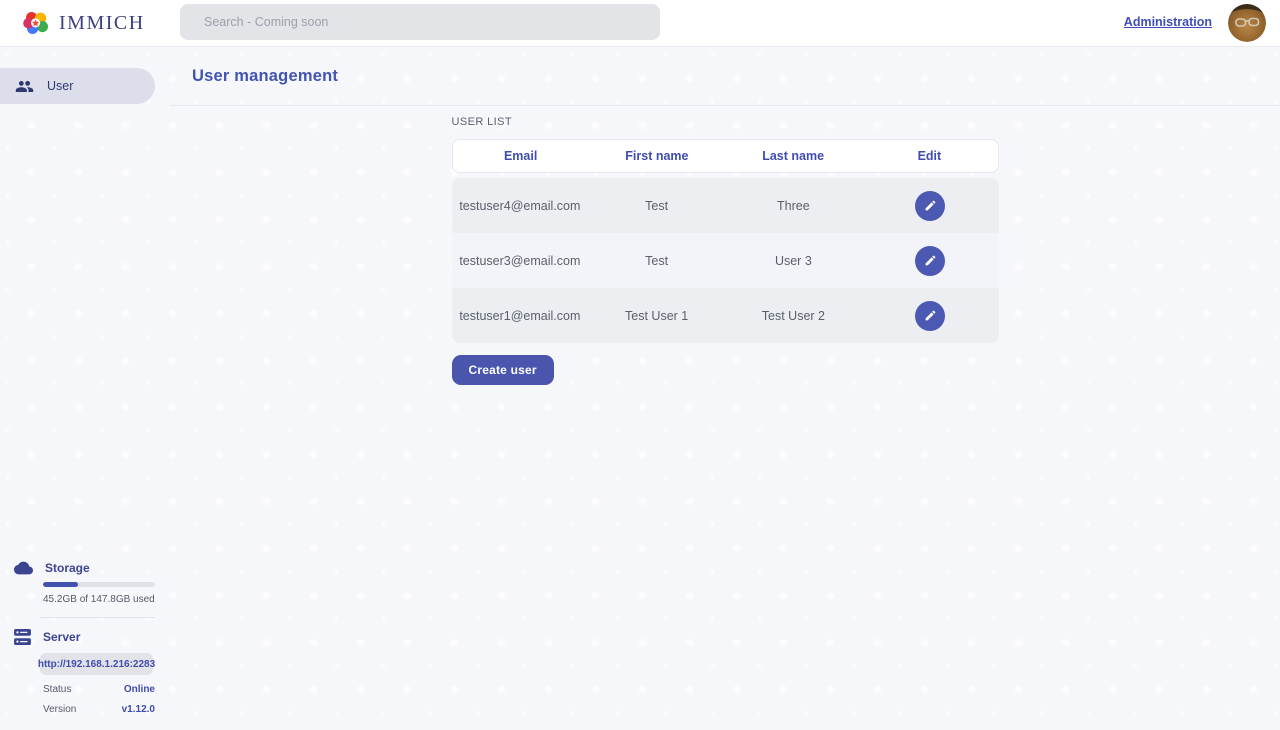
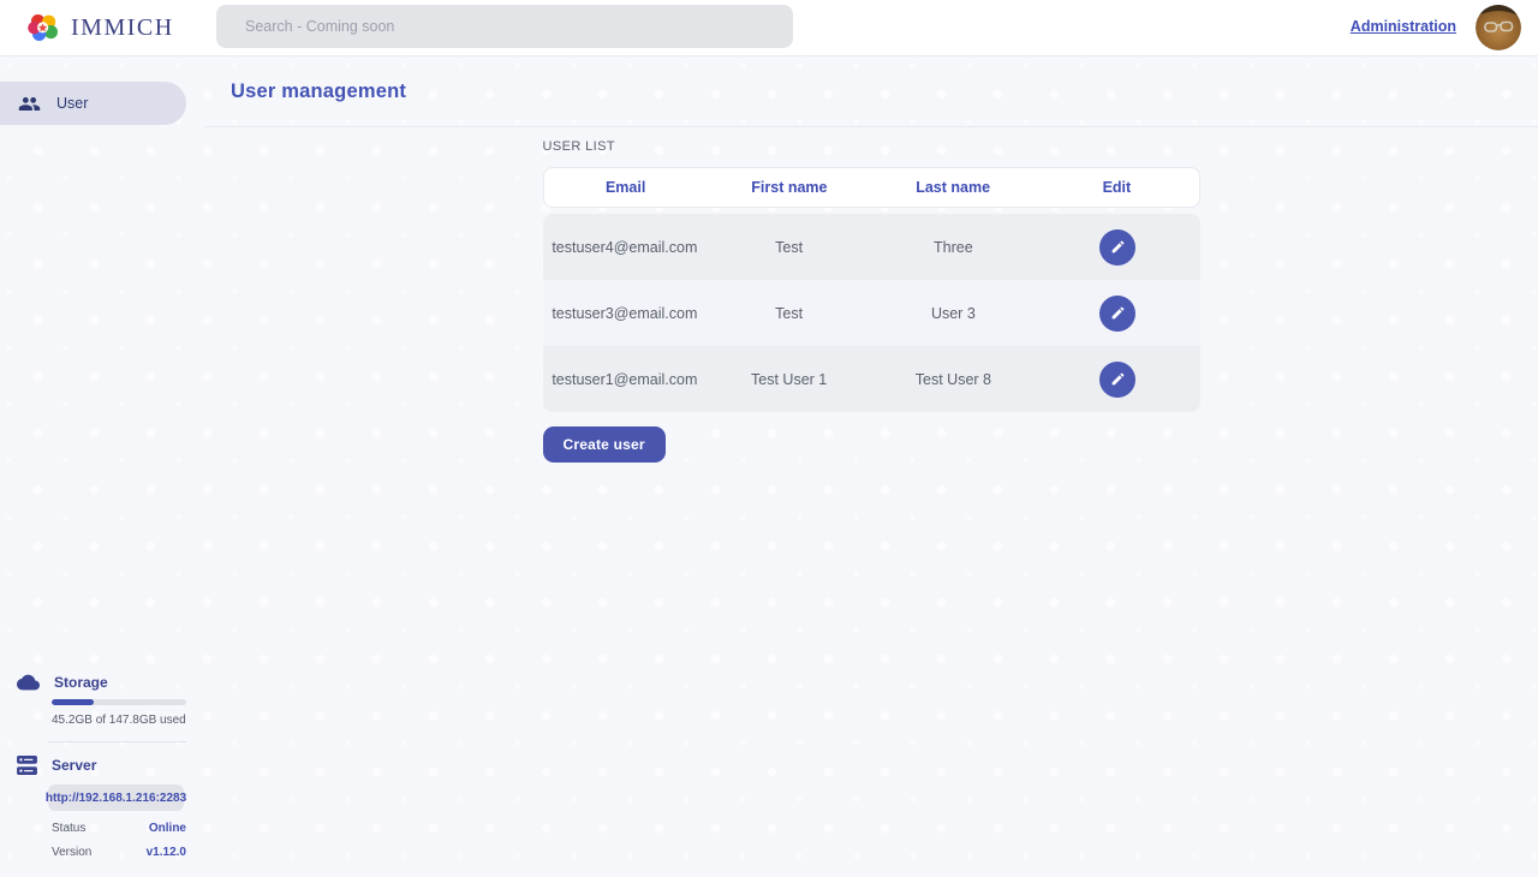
  IMMICH
  Search - Coming soon
  Administration
  User
  User management
  USER LIST
  Email
  First name
  Last name
  Edit
  testuser4@email.com
  Test
  Three
  testuser3@email.com
  Test
  User 3
  testuser1@email.com
  Test User 1
- Test User 2
+ Test User 8
  Create user
  Storage
  45.2GB of 147.8GB used
  Server
  http://192.168.1.216:2283
  Status
  Online
  Version
  v1.12.0
